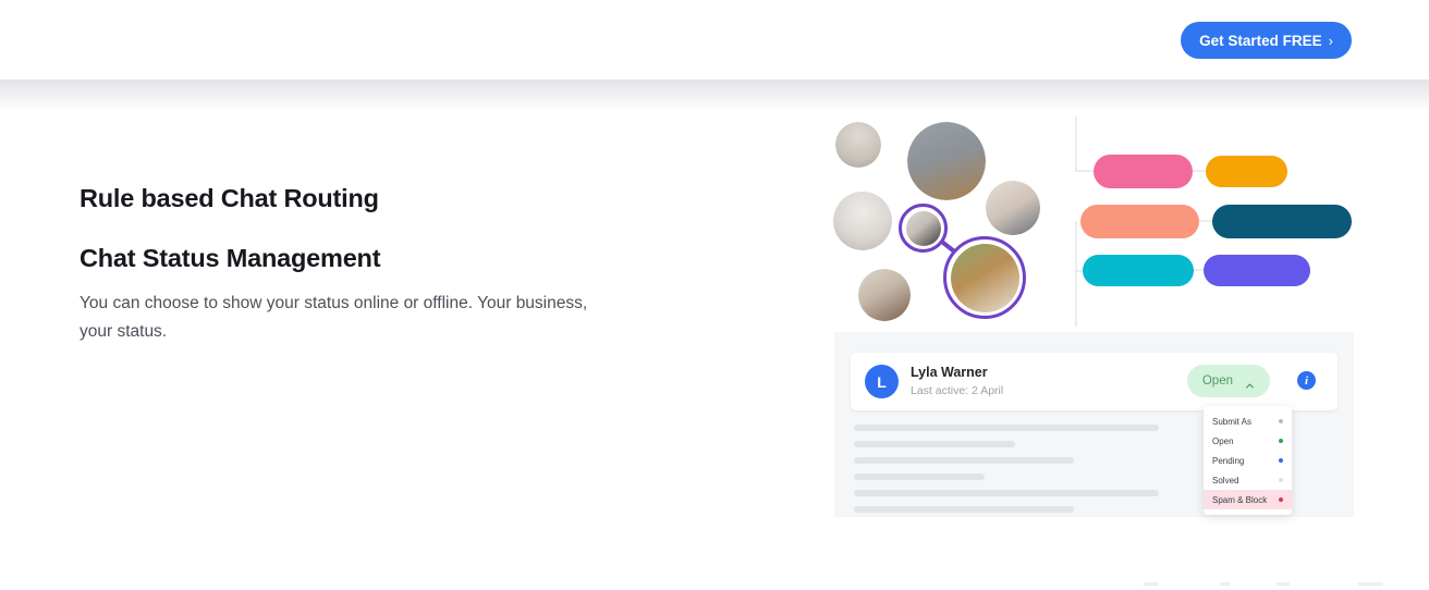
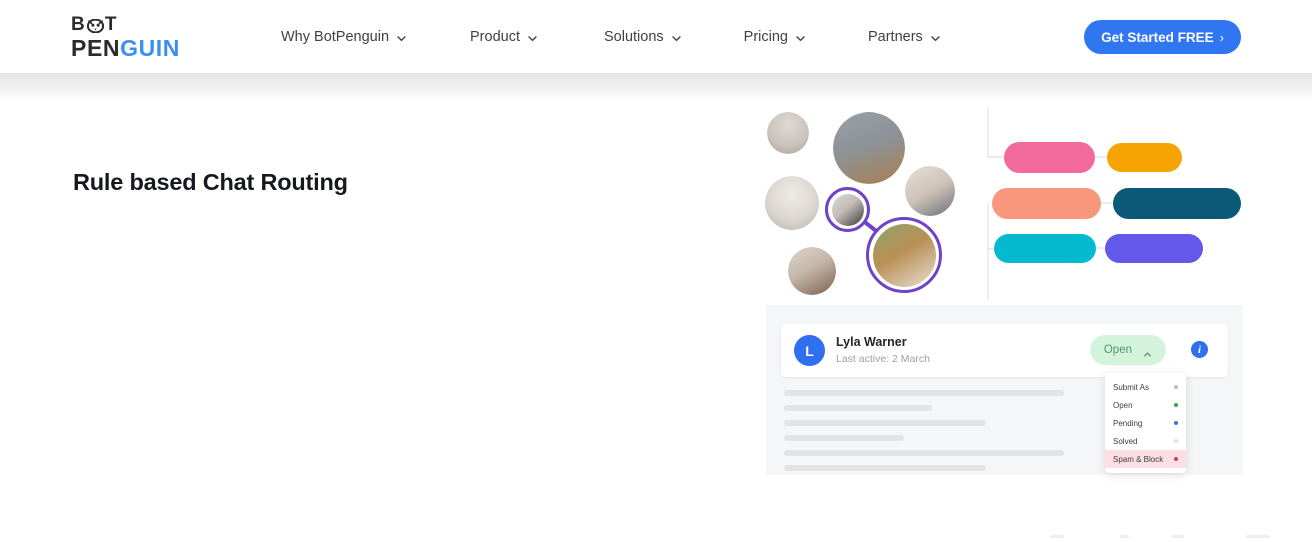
+ B
+ T
+ PEN
+ GUIN
+ Why BotPenguin
+ Product
+ Solutions
+ Pricing
+ Partners
  Get Started FREE
  ›
  Rule based Chat Routing
- Chat Status Management
- You can choose to show your status online or offline. Your business, your status.
  L
  Lyla Warner
- Last active: 2 April
+ Last active: 2 March
  Open
  i
  Submit As
  Open
  Pending
  Solved
  Spam & Block
